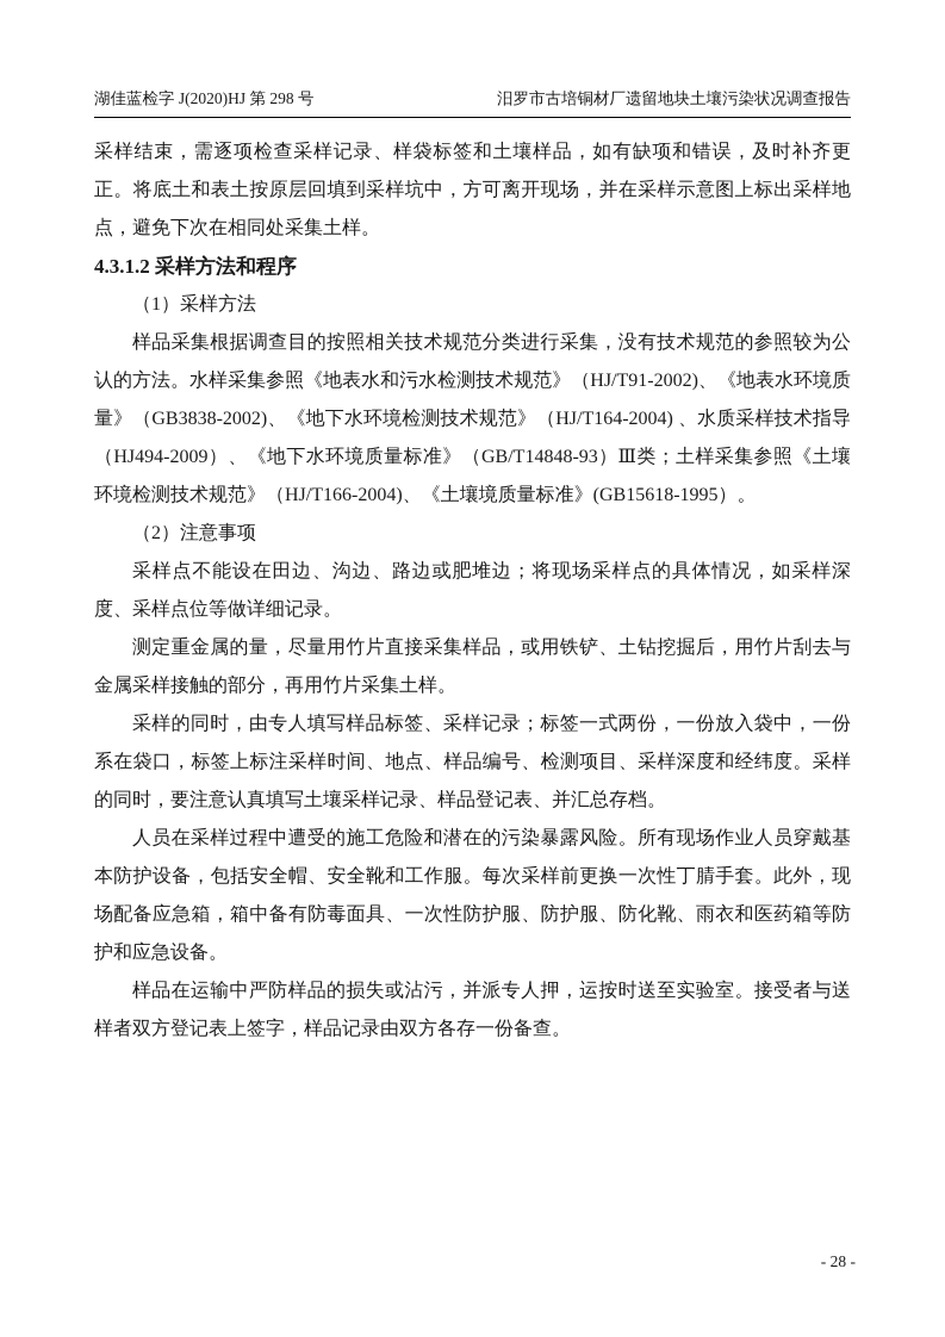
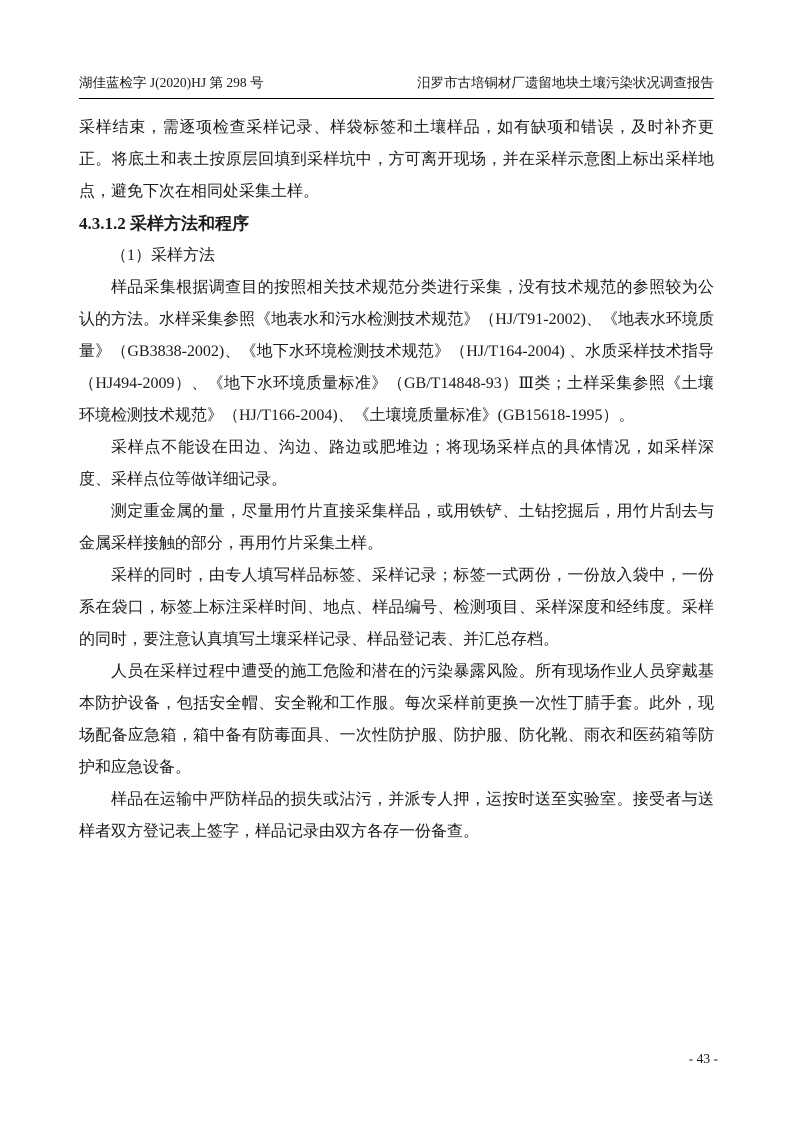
  湖佳蓝检字 J(2020)HJ 第 298 号
  汨罗市古培铜材厂遗留地块土壤污染状况调查报告
  采样结束，需逐项检查采样记录、样袋标签和土壤样品，如有缺项和错误，及时补齐更正。将底土和表土按原层回填到采样坑中，方可离开现场，并在采样示意图上标出采样地点，避免下次在相同处采集土样。
  4.3.1.2 采样方法和程序
  （1）采样方法
  样品采集根据调查目的按照相关技术规范分类进行采集，没有技术规范的参照较为公认的方法。水样采集参照《地表水和污水检测技术规范》（HJ/T91-2002)、《地表水环境质量》（GB3838-2002)、《地下水环境检测技术规范》（HJ/T164-2004) 、水质采样技术指导（HJ494-2009）、《地下水环境质量标准》（GB/T14848-93）Ⅲ类；土样采集参照《土壤环境检测技术规范》（HJ/T166-2004)、《土壤境质量标准》(GB15618-1995）。
- （2）注意事项
  采样点不能设在田边、沟边、路边或肥堆边；将现场采样点的具体情况，如采样深度、采样点位等做详细记录。
  测定重金属的量，尽量用竹片直接采集样品，或用铁铲、土钻挖掘后，用竹片刮去与金属采样接触的部分，再用竹片采集土样。
  采样的同时，由专人填写样品标签、采样记录；标签一式两份，一份放入袋中，一份系在袋口，标签上标注采样时间、地点、样品编号、检测项目、采样深度和经纬度。采样的同时，要注意认真填写土壤采样记录、样品登记表、并汇总存档。
  人员在采样过程中遭受的施工危险和潜在的污染暴露风险。所有现场作业人员穿戴基本防护设备，包括安全帽、安全靴和工作服。每次采样前更换一次性丁腈手套。此外，现场配备应急箱，箱中备有防毒面具、一次性防护服、防护服、防化靴、雨衣和医药箱等防护和应急设备。
  样品在运输中严防样品的损失或沾污，并派专人押，运按时送至实验室。接受者与送样者双方登记表上签字，样品记录由双方各存一份备查。
- - 28 -
+ - 43 -
